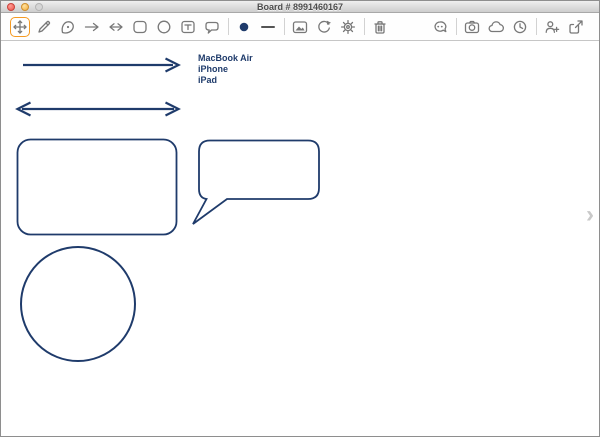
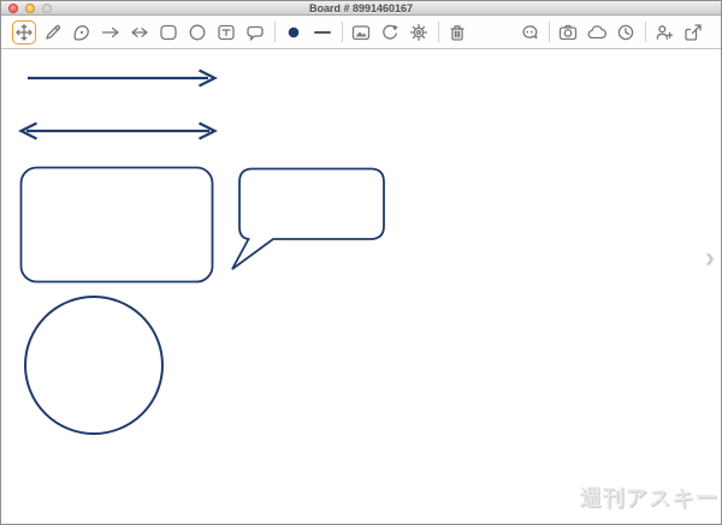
  Board # 8991460167
- MacBook Air
- iPhone
- iPad
  ›
+ 週刊アスキー
